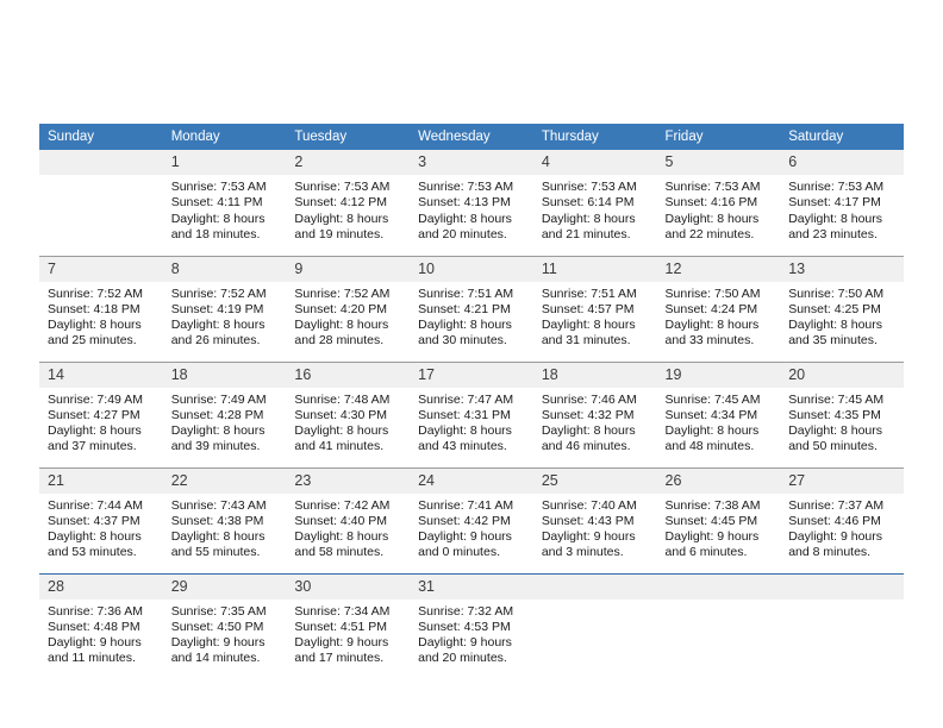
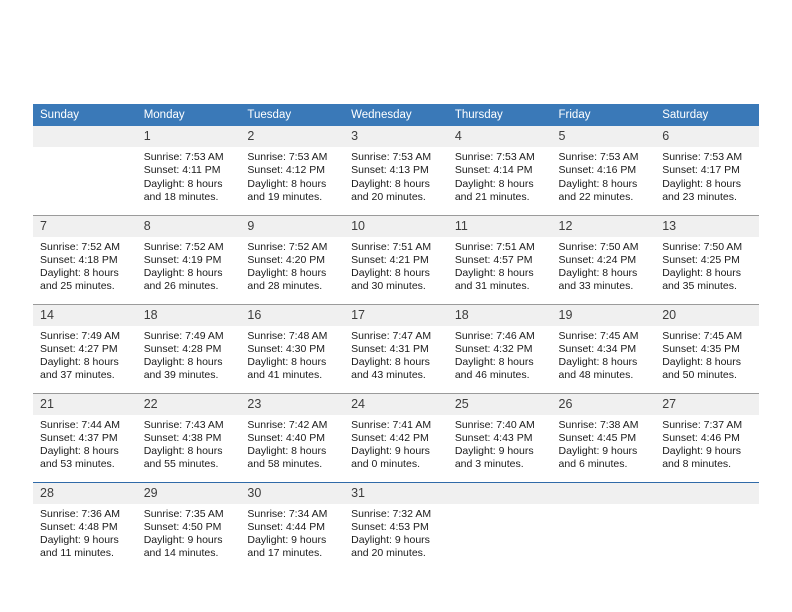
  Sunday	Monday	Tuesday	Wednesday	Thursday	Friday	Saturday
- 	1Sunrise: 7:53 AMSunset: 4:11 PMDaylight: 8 hoursand 18 minutes.	2Sunrise: 7:53 AMSunset: 4:12 PMDaylight: 8 hoursand 19 minutes.	3Sunrise: 7:53 AMSunset: 4:13 PMDaylight: 8 hoursand 20 minutes.	4Sunrise: 7:53 AMSunset: 6:14 PMDaylight: 8 hoursand 21 minutes.	5Sunrise: 7:53 AMSunset: 4:16 PMDaylight: 8 hoursand 22 minutes.	6Sunrise: 7:53 AMSunset: 4:17 PMDaylight: 8 hoursand 23 minutes.
+ 	1Sunrise: 7:53 AMSunset: 4:11 PMDaylight: 8 hoursand 18 minutes.	2Sunrise: 7:53 AMSunset: 4:12 PMDaylight: 8 hoursand 19 minutes.	3Sunrise: 7:53 AMSunset: 4:13 PMDaylight: 8 hoursand 20 minutes.	4Sunrise: 7:53 AMSunset: 4:14 PMDaylight: 8 hoursand 21 minutes.	5Sunrise: 7:53 AMSunset: 4:16 PMDaylight: 8 hoursand 22 minutes.	6Sunrise: 7:53 AMSunset: 4:17 PMDaylight: 8 hoursand 23 minutes.
  7Sunrise: 7:52 AMSunset: 4:18 PMDaylight: 8 hoursand 25 minutes.	8Sunrise: 7:52 AMSunset: 4:19 PMDaylight: 8 hoursand 26 minutes.	9Sunrise: 7:52 AMSunset: 4:20 PMDaylight: 8 hoursand 28 minutes.	10Sunrise: 7:51 AMSunset: 4:21 PMDaylight: 8 hoursand 30 minutes.	11Sunrise: 7:51 AMSunset: 4:57 PMDaylight: 8 hoursand 31 minutes.	12Sunrise: 7:50 AMSunset: 4:24 PMDaylight: 8 hoursand 33 minutes.	13Sunrise: 7:50 AMSunset: 4:25 PMDaylight: 8 hoursand 35 minutes.
  14Sunrise: 7:49 AMSunset: 4:27 PMDaylight: 8 hoursand 37 minutes.	18Sunrise: 7:49 AMSunset: 4:28 PMDaylight: 8 hoursand 39 minutes.	16Sunrise: 7:48 AMSunset: 4:30 PMDaylight: 8 hoursand 41 minutes.	17Sunrise: 7:47 AMSunset: 4:31 PMDaylight: 8 hoursand 43 minutes.	18Sunrise: 7:46 AMSunset: 4:32 PMDaylight: 8 hoursand 46 minutes.	19Sunrise: 7:45 AMSunset: 4:34 PMDaylight: 8 hoursand 48 minutes.	20Sunrise: 7:45 AMSunset: 4:35 PMDaylight: 8 hoursand 50 minutes.
  21Sunrise: 7:44 AMSunset: 4:37 PMDaylight: 8 hoursand 53 minutes.	22Sunrise: 7:43 AMSunset: 4:38 PMDaylight: 8 hoursand 55 minutes.	23Sunrise: 7:42 AMSunset: 4:40 PMDaylight: 8 hoursand 58 minutes.	24Sunrise: 7:41 AMSunset: 4:42 PMDaylight: 9 hoursand 0 minutes.	25Sunrise: 7:40 AMSunset: 4:43 PMDaylight: 9 hoursand 3 minutes.	26Sunrise: 7:38 AMSunset: 4:45 PMDaylight: 9 hoursand 6 minutes.	27Sunrise: 7:37 AMSunset: 4:46 PMDaylight: 9 hoursand 8 minutes.
- 28Sunrise: 7:36 AMSunset: 4:48 PMDaylight: 9 hoursand 11 minutes.	29Sunrise: 7:35 AMSunset: 4:50 PMDaylight: 9 hoursand 14 minutes.	30Sunrise: 7:34 AMSunset: 4:51 PMDaylight: 9 hoursand 17 minutes.	31Sunrise: 7:32 AMSunset: 4:53 PMDaylight: 9 hoursand 20 minutes.
+ 28Sunrise: 7:36 AMSunset: 4:48 PMDaylight: 9 hoursand 11 minutes.	29Sunrise: 7:35 AMSunset: 4:50 PMDaylight: 9 hoursand 14 minutes.	30Sunrise: 7:34 AMSunset: 4:44 PMDaylight: 9 hoursand 17 minutes.	31Sunrise: 7:32 AMSunset: 4:53 PMDaylight: 9 hoursand 20 minutes.
